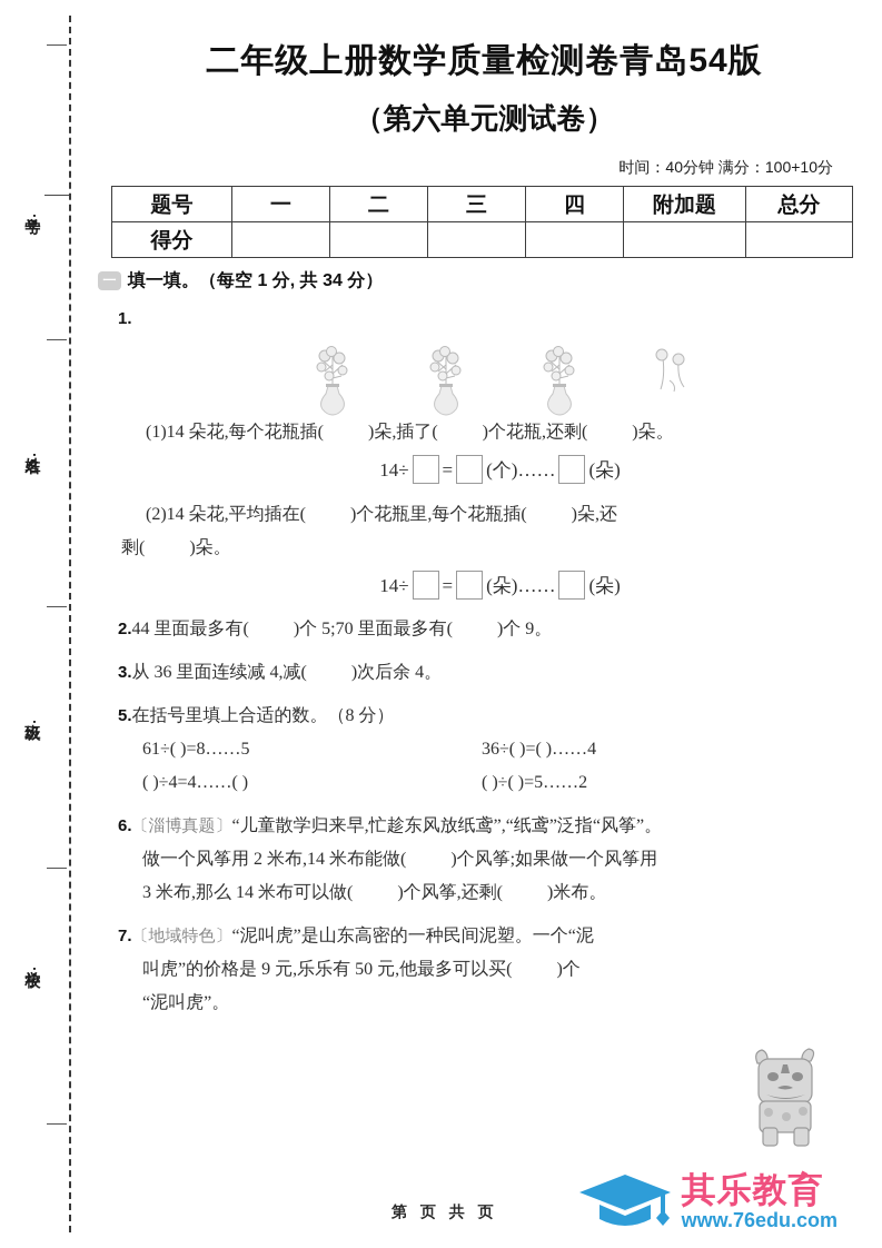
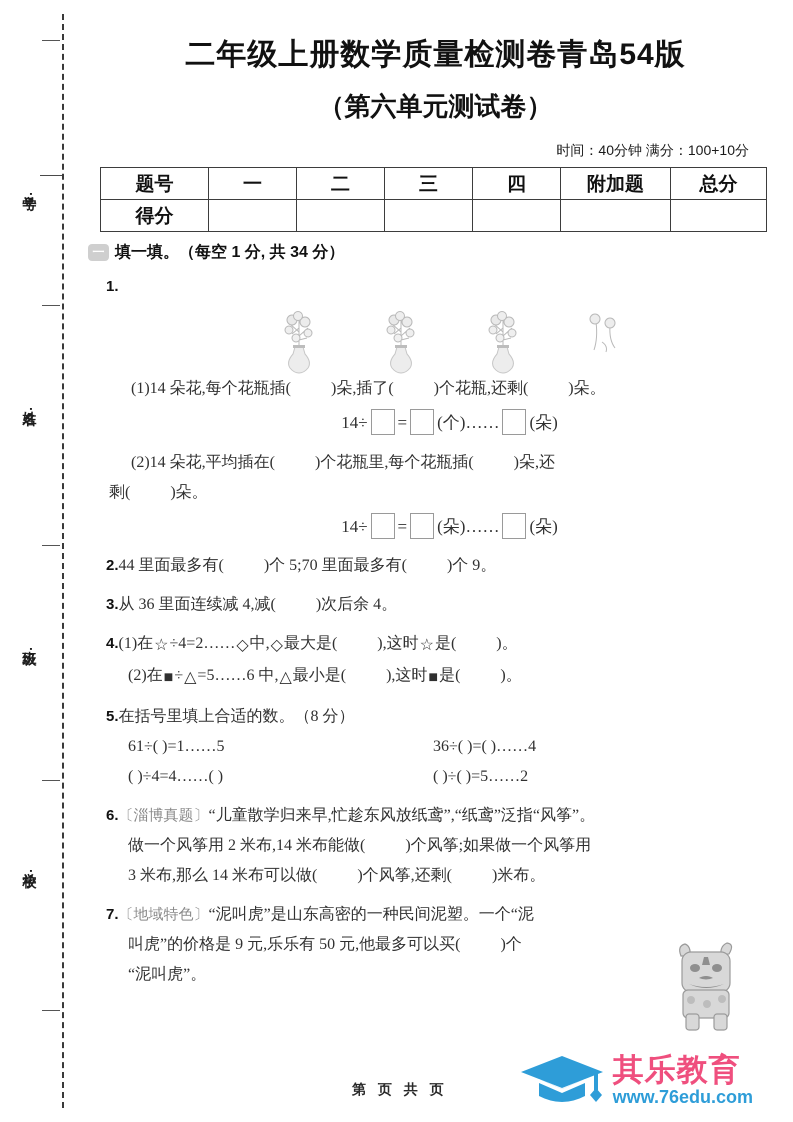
  二年级上册数学质量检测卷青岛54版
  （第六单元测试卷）
  时间：40分钟 满分：100+10分
  题号	一	二	三	四	附加题	总分
  得分
  一
  填一填。
  （每空 1 分, 共 34 分）
  1.
  (1)14 朵花,每个花瓶插( )朵,插了( )个花瓶,还剩( )朵。
  14÷ = (个)…… (朵)
  (2)14 朵花,平均插在( )个花瓶里,每个花瓶插( )朵,还
  剩( )朵。
  14÷ = (朵)…… (朵)
  2.44 里面最多有( )个 5;70 里面最多有( )个 9。
  3.从 36 里面连续减 4,减( )次后余 4。
+ 4.(1)在☆÷4=2……◇中,◇最大是( ),这时☆是( )。
+ (2)在■÷△=5……6 中,△最小是( ),这时■是( )。
  5.在括号里填上合适的数。（8 分）
- 61÷( )=8……5
+ 61÷( )=1……5
  36÷( )=( )……4
  ( )÷4=4……( )
  ( )÷( )=5……2
  6.〔淄博真题〕“儿童散学归来早,忙趁东风放纸鸢”,“纸鸢”泛指“风筝”。
  做一个风筝用 2 米布,14 米布能做( )个风筝;如果做一个风筝用
  3 米布,那么 14 米布可以做( )个风筝,还剩( )米布。
  7.〔地域特色〕“泥叫虎”是山东高密的一种民间泥塑。一个“泥
  叫虎”的价格是 9 元,乐乐有 50 元,他最多可以买( )个
  “泥叫虎”。
  第 页 共 页
  其乐教育
  www.76edu.com
